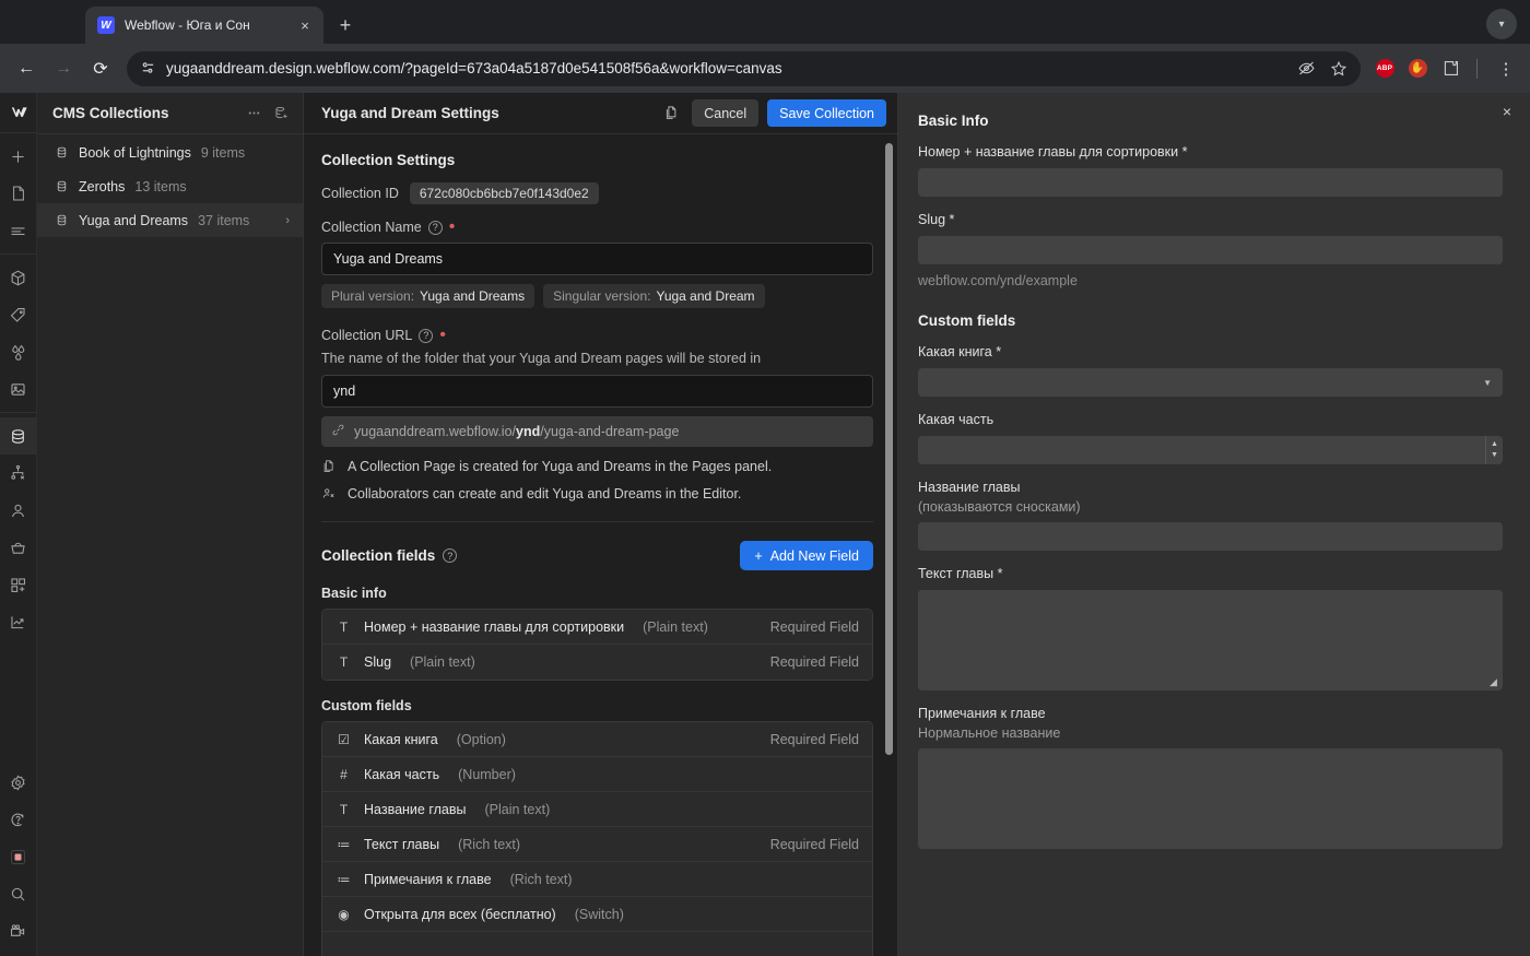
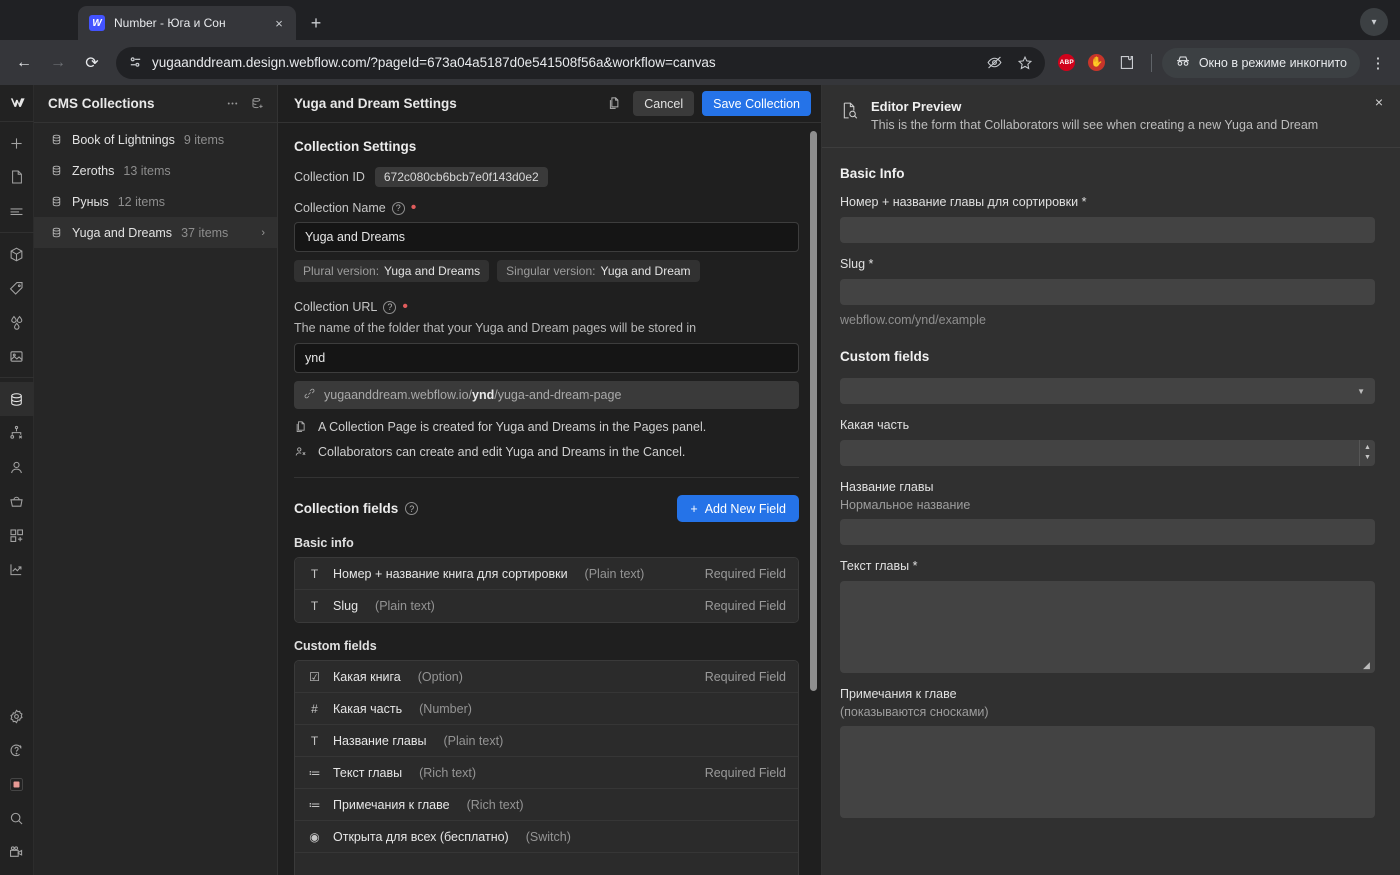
  W
- Webflow - Юга и Сон
+ Number - Юга и Сон
  ×
  +
  ▾
  ←
  →
  ⟳
  yugaanddream.design.webflow.com/?pageId=673a04a5187d0e541508f56a&workflow=canvas
  ✋
+ Окно в режиме инкогнито
  ⋮
  CMS Collections
  Book of Lightnings
  9 items
  Zeroths
  13 items
+ Руныs
+ 12 items
  Yuga and Dreams
  37 items
  ›
  Yuga and Dream Settings
  Cancel
  Save Collection
  Collection Settings
  Collection ID
  672c080cb6bcb7e0f143d0e2
  Collection Name
  ?
  •
  Yuga and Dreams
  Plural version:
  Yuga and Dreams
  Singular version:
  Yuga and Dream
  Collection URL
  ?
  •
  The name of the folder that your Yuga and Dream pages will be stored in
  ynd
  yugaanddream.webflow.io/ynd/yuga-and-dream-page
  A Collection Page is created for Yuga and Dreams in the Pages panel.
- Collaborators can create and edit Yuga and Dreams in the Editor.
+ Collaborators can create and edit Yuga and Dreams in the Cancel.
  Collection fields
  ?
  +
  Add New Field
  Basic info
  T
- Номер + название главы для сортировки
+ Номер + название книга для сортировки
  (Plain text)
  Required Field
  T
  Slug
  (Plain text)
  Required Field
  Custom fields
  ☑
  Какая книга
  (Option)
  Required Field
  #
  Какая часть
  (Number)
  T
  Название главы
  (Plain text)
  ≔
  Текст главы
  (Rich text)
  Required Field
  ≔
  Примечания к главе
  (Rich text)
  ◉
  Открыта для всех (бесплатно)
  (Switch)
  ×
+ Editor Preview
+ This is the form that Collaborators will see when creating a new Yuga and Dream
  Basic Info
  Номер + название главы для сортировки *
  Slug *
  webflow.com/ynd/example
  Custom fields
- Какая книга *
  ▼
  Какая часть
  Название главы
- (показываются сносками)
+ Нормальное название
  Текст главы *
  ◢
  Примечания к главе
- Нормальное название
+ (показываются сносками)
